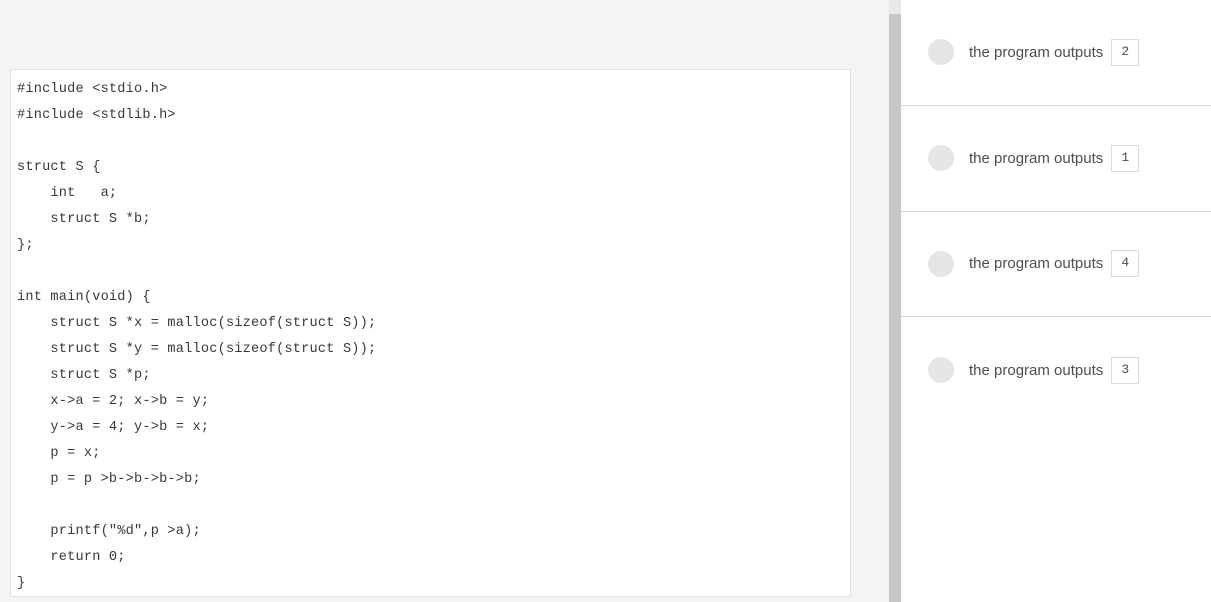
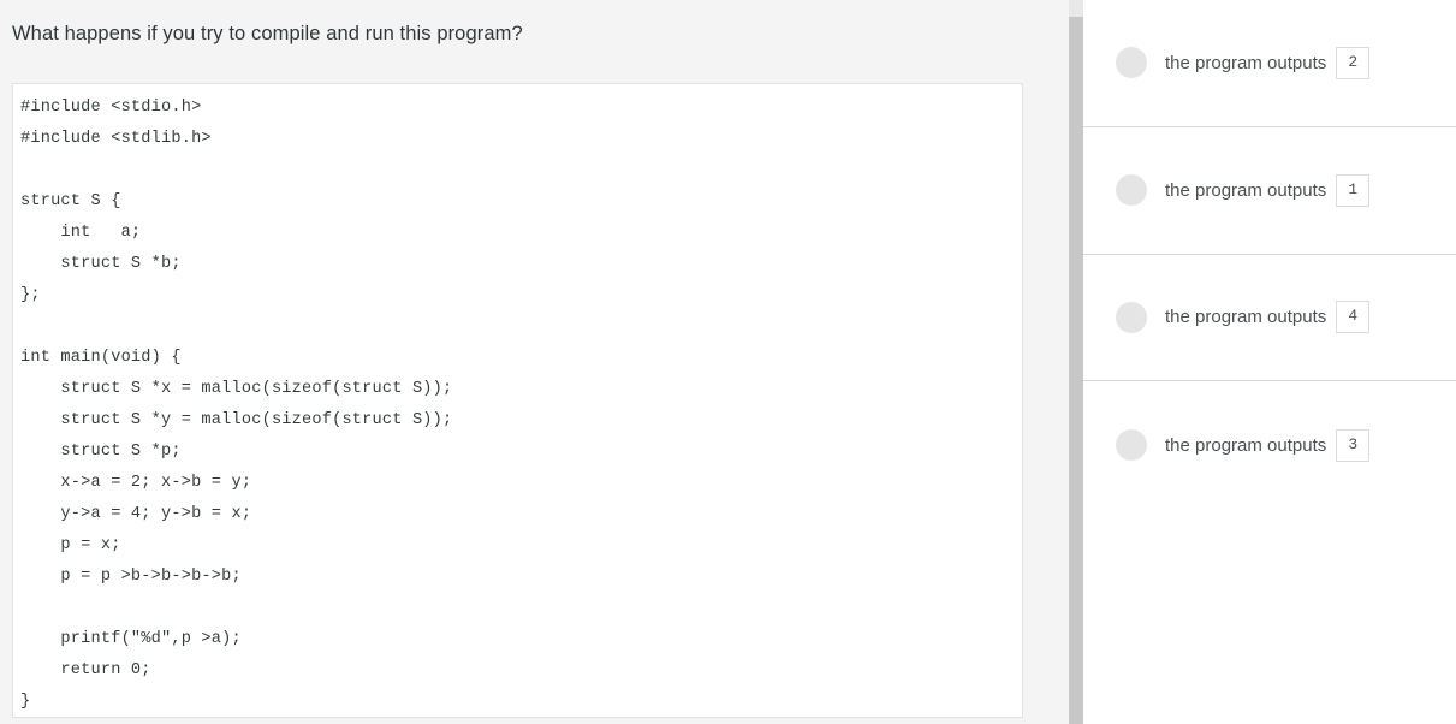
+ What happens if you try to compile and run this program?
  #include <stdio.h>
  #include <stdlib.h>
  struct S {
  int a;
  struct S *b;
  };
  int main(void) {
  struct S *x = malloc(sizeof(struct S));
  struct S *y = malloc(sizeof(struct S));
  struct S *p;
  x->a = 2; x->b = y;
  y->a = 4; y->b = x;
  p = x;
  p = p >b->b->b->b;
  printf("%d",p >a);
  return 0;
  }
  the program outputs
  2
  the program outputs
  1
  the program outputs
  4
  the program outputs
  3
